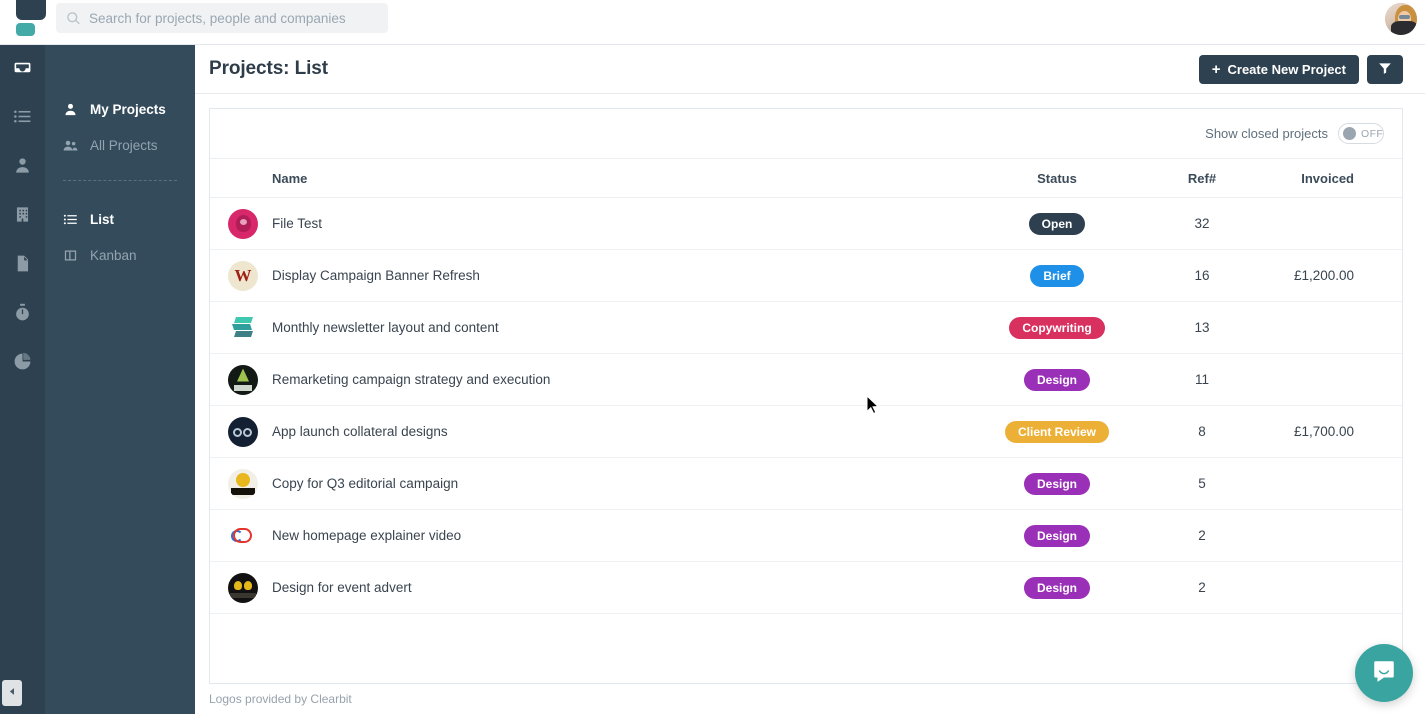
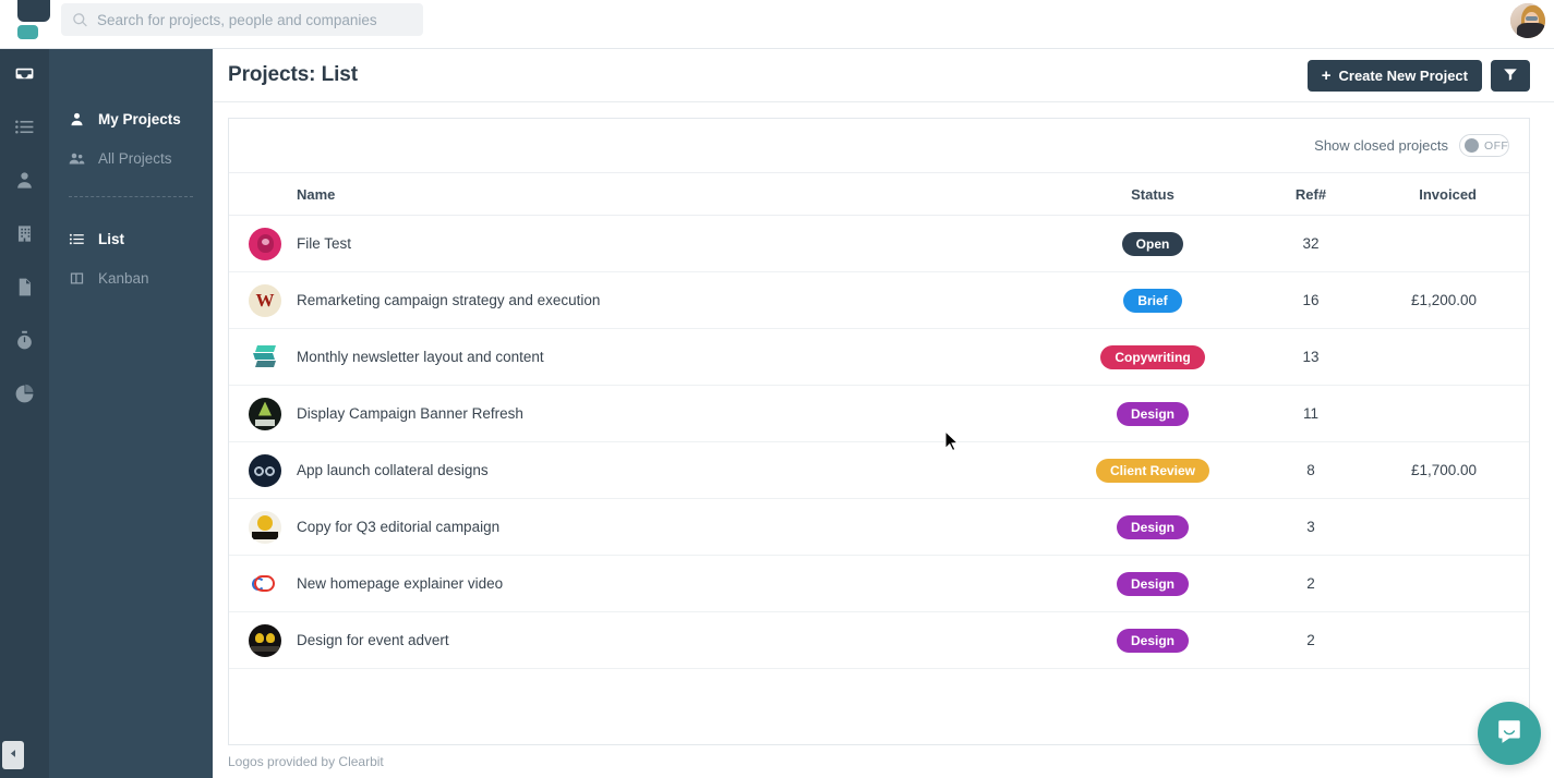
  Search for projects, people and companies
  My Projects
  All Projects
  List
  Kanban
  Projects: List
  +
  Create New Project
  Show closed projects
  OFF
  	Name	Status	Ref#	Invoiced
  	File Test	Open	32
- W	Display Campaign Banner Refresh	Brief	16	£1,200.00
+ W	Remarketing campaign strategy and execution	Brief	16	£1,200.00
  	Monthly newsletter layout and content	Copywriting	13
- 	Remarketing campaign strategy and execution	Design	11
+ 	Display Campaign Banner Refresh	Design	11
  	App launch collateral designs	Client Review	8	£1,700.00
- 	Copy for Q3 editorial campaign	Design	5
+ 	Copy for Q3 editorial campaign	Design	3
  	New homepage explainer video	Design	2
  	Design for event advert	Design	2
  Logos provided by Clearbit
